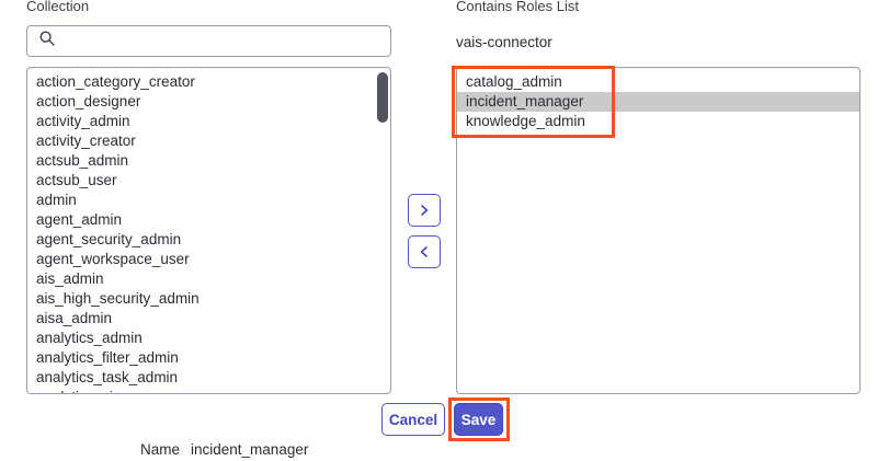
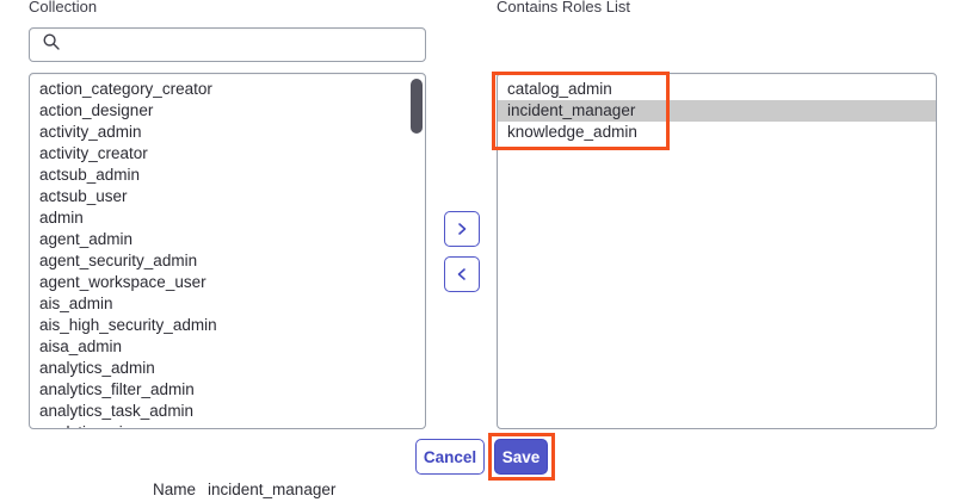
  Collection
  action_category_creator
  action_designer
  activity_admin
  activity_creator
  actsub_admin
  actsub_user
  admin
  agent_admin
  agent_security_admin
  agent_workspace_user
  ais_admin
  ais_high_security_admin
  aisa_admin
  analytics_admin
  analytics_filter_admin
  analytics_task_admin
  Contains Roles List
- vais-connector
  catalog_admin
  incident_manager
  knowledge_admin
  Cancel
  Save
  Name
  incident_manager
